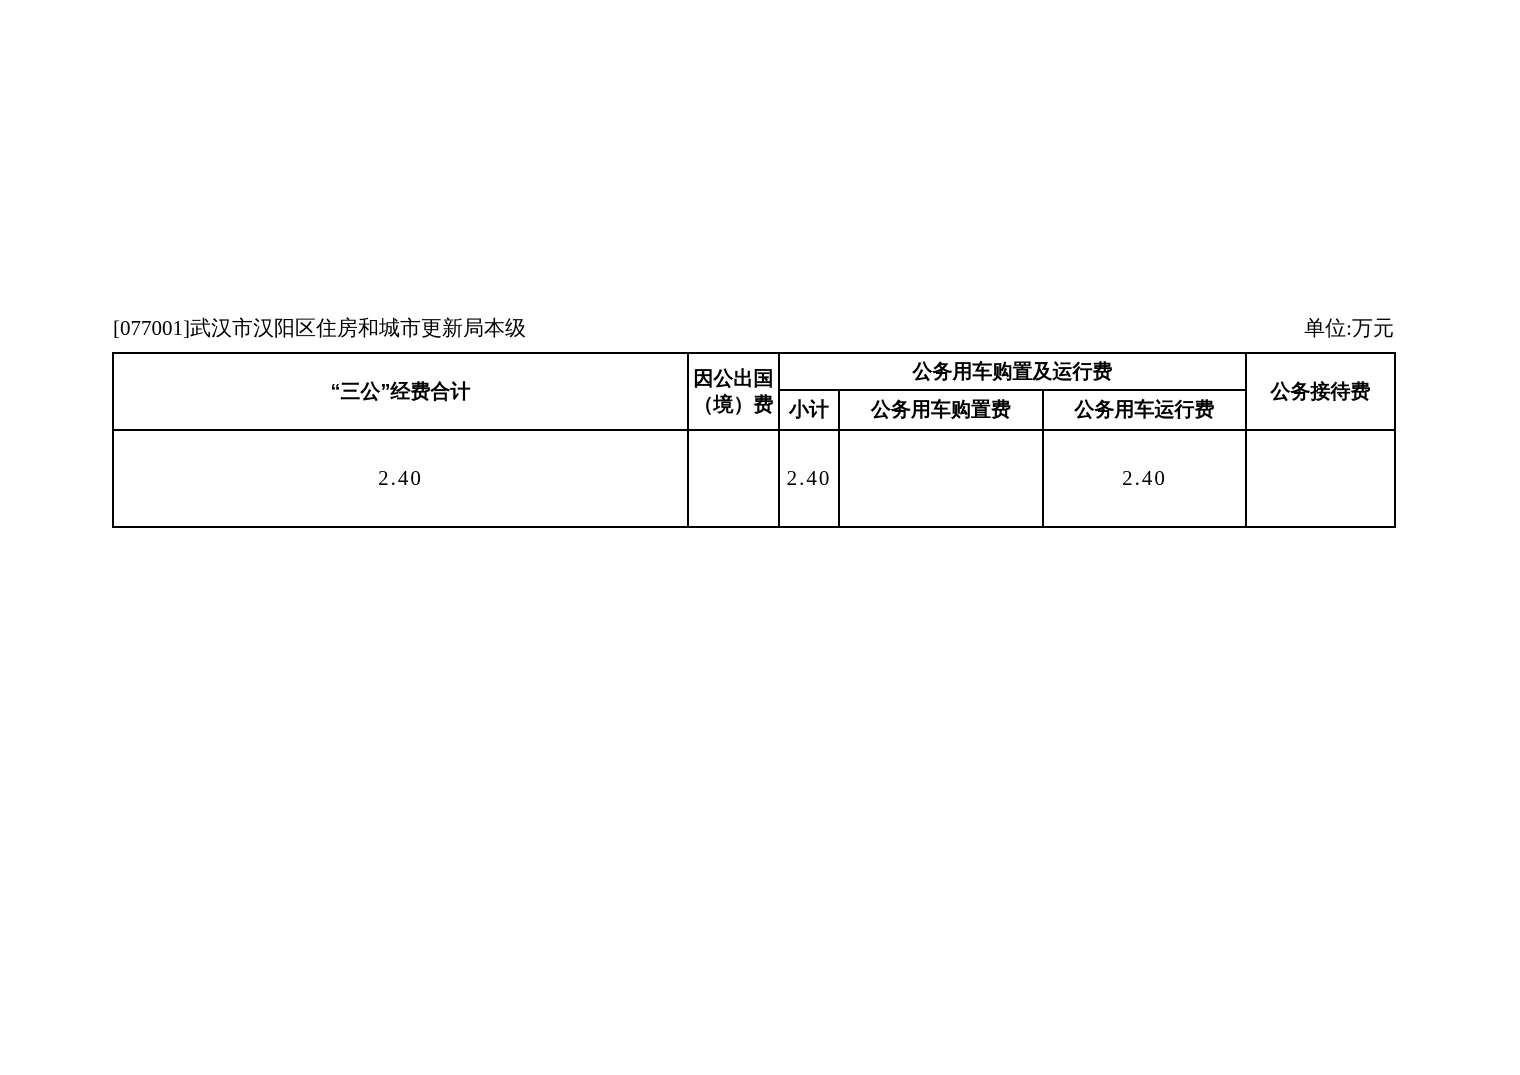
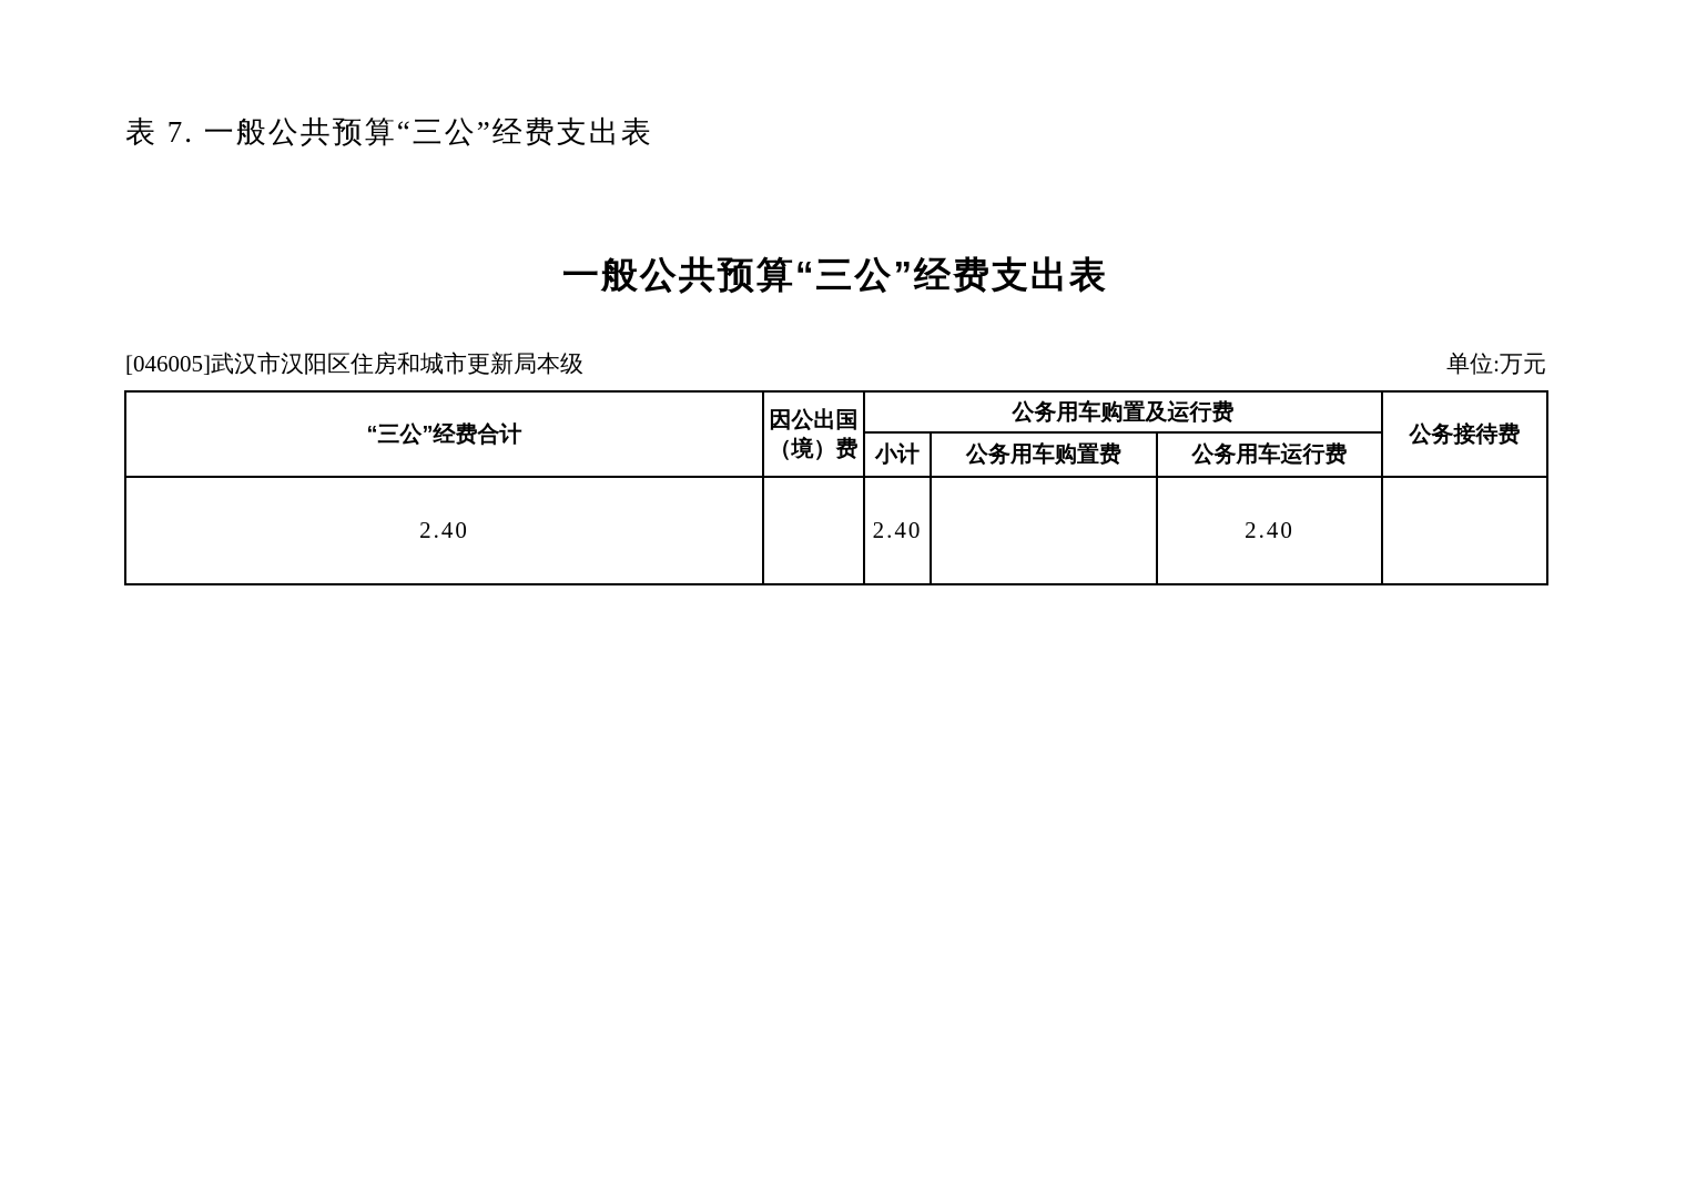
+ 表 7. 一般公共预算“三公”经费支出表
+ 一般公共预算“三公”经费支出表
- [077001]武汉市汉阳区住房和城市更新局本级
+ [046005]武汉市汉阳区住房和城市更新局本级
  单位:万元
  “三公”经费合计	因公出国（境）费	公务用车购置及运行费	公务接待费
  小计	公务用车购置费	公务用车运行费
  2.40		2.40		2.40
